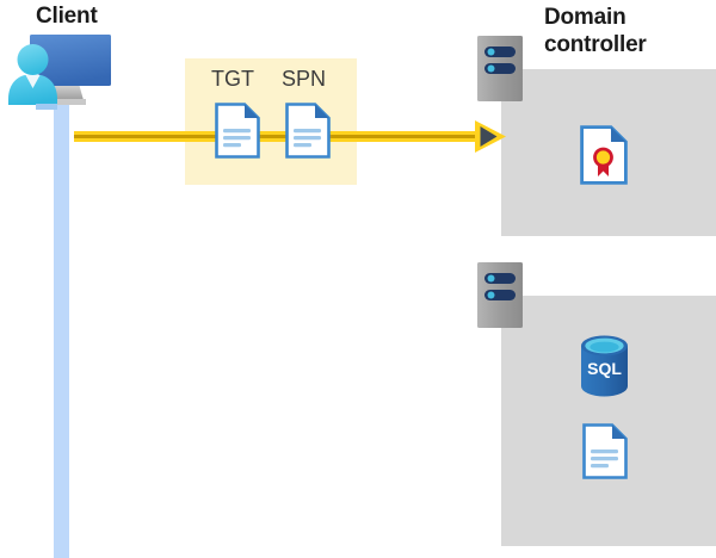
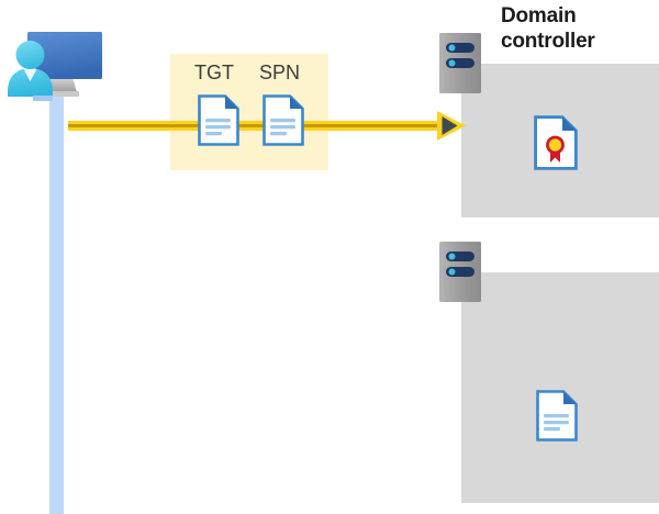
- SQL
- Client
  Domain
  controller
  TGT
  SPN
